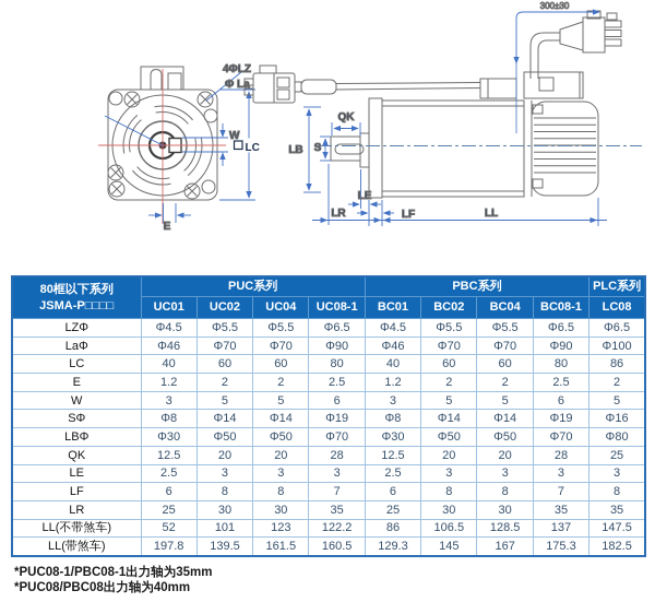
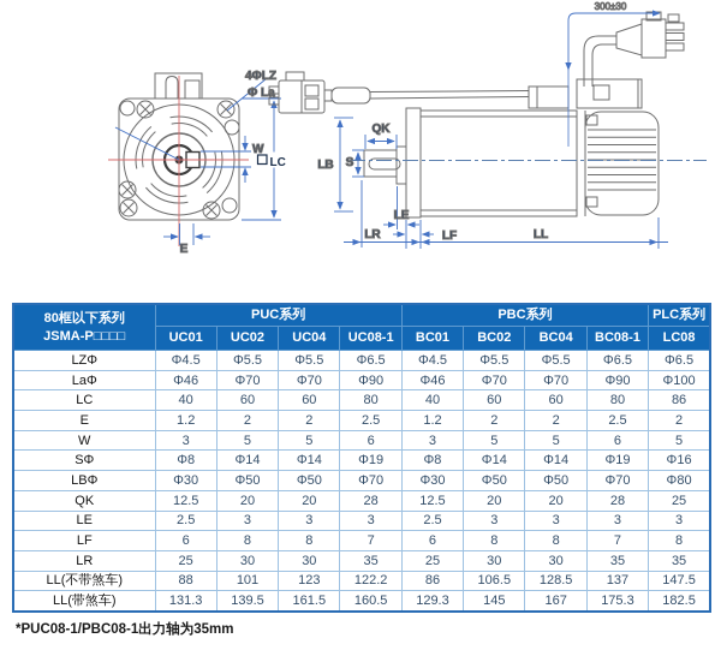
  LC
  W
  E
  4ΦLZ
  300±30
  LB
  S
  QK
  LE
  LR
  LF
  LL
  80框以下系列 JSMA-P□□□□	PUC系列	PBC系列	PLC系列
  UC01	UC02	UC04	UC08-1	BC01	BC02	BC04	BC08-1	LC08
  LZΦ	Φ4.5	Φ5.5	Φ5.5	Φ6.5	Φ4.5	Φ5.5	Φ5.5	Φ6.5	Φ6.5
  LaΦ	Φ46	Φ70	Φ70	Φ90	Φ46	Φ70	Φ70	Φ90	Φ100
  LC	40	60	60	80	40	60	60	80	86
  E	1.2	2	2	2.5	1.2	2	2	2.5	2
  W	3	5	5	6	3	5	5	6	5
  SΦ	Φ8	Φ14	Φ14	Φ19	Φ8	Φ14	Φ14	Φ19	Φ16
  LBΦ	Φ30	Φ50	Φ50	Φ70	Φ30	Φ50	Φ50	Φ70	Φ80
  QK	12.5	20	20	28	12.5	20	20	28	25
  LE	2.5	3	3	3	2.5	3	3	3	3
  LF	6	8	8	7	6	8	8	7	8
  LR	25	30	30	35	25	30	30	35	35
- LL(不带煞车)	52	101	123	122.2	86	106.5	128.5	137	147.5
+ LL(不带煞车)	88	101	123	122.2	86	106.5	128.5	137	147.5
- LL(带煞车)	197.8	139.5	161.5	160.5	129.3	145	167	175.3	182.5
+ LL(带煞车)	131.3	139.5	161.5	160.5	129.3	145	167	175.3	182.5
  *PUC08-1/PBC08-1出力轴为35mm
- *PUC08/PBC08出力轴为40mm
